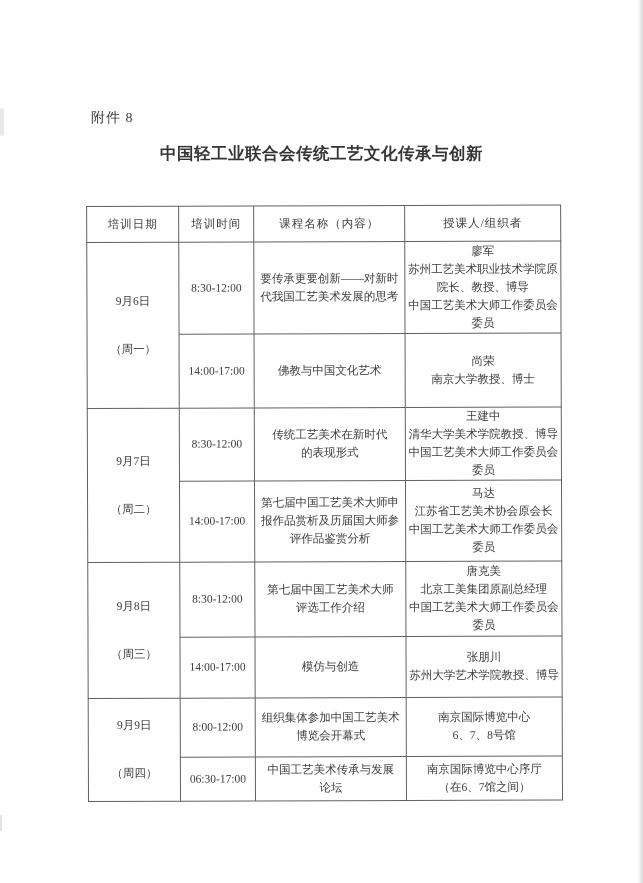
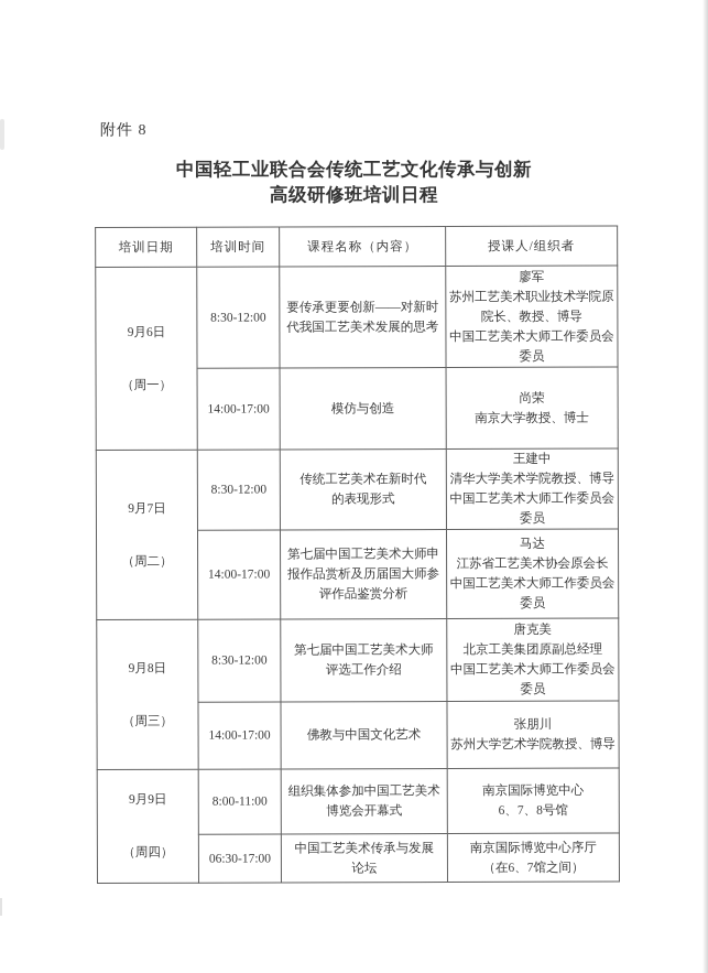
  附件 8
  中国轻工业联合会传统工艺文化传承与创新
+ 高级研修班培训日程
  培训日期	培训时间	课程名称（内容）	授课人/组织者
  9月6日 （周一）	8:30-12:00	要传承更要创新——对新时 代我国工艺美术发展的思考	廖军 苏州工艺美术职业技术学院原 院长、教授、博导 中国工艺美术大师工作委员会 委员
- 14:00-17:00	佛教与中国文化艺术	尚荣 南京大学教授、博士
+ 14:00-17:00	模仿与创造	尚荣 南京大学教授、博士
  9月7日 （周二）	8:30-12:00	传统工艺美术在新时代 的表现形式	王建中 清华大学美术学院教授、博导 中国工艺美术大师工作委员会 委员
  14:00-17:00	第七届中国工艺美术大师申 报作品赏析及历届国大师参 评作品鉴赏分析	马达 江苏省工艺美术协会原会长 中国工艺美术大师工作委员会 委员
  9月8日 （周三）	8:30-12:00	第七届中国工艺美术大师 评选工作介绍	唐克美 北京工美集团原副总经理 中国工艺美术大师工作委员会 委员
- 14:00-17:00	模仿与创造	张朋川 苏州大学艺术学院教授、博导
+ 14:00-17:00	佛教与中国文化艺术	张朋川 苏州大学艺术学院教授、博导
- 9月9日 （周四）	8:00-12:00	组织集体参加中国工艺美术 博览会开幕式	南京国际博览中心 6、7、8号馆
+ 9月9日 （周四）	8:00-11:00	组织集体参加中国工艺美术 博览会开幕式	南京国际博览中心 6、7、8号馆
  06:30-17:00	中国工艺美术传承与发展 论坛	南京国际博览中心序厅 （在6、7馆之间）
